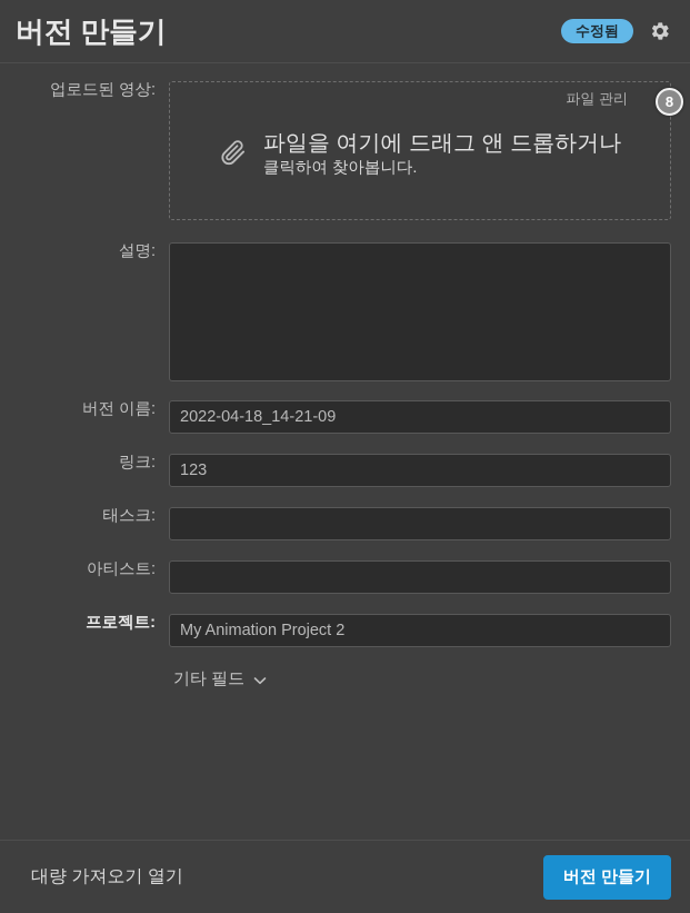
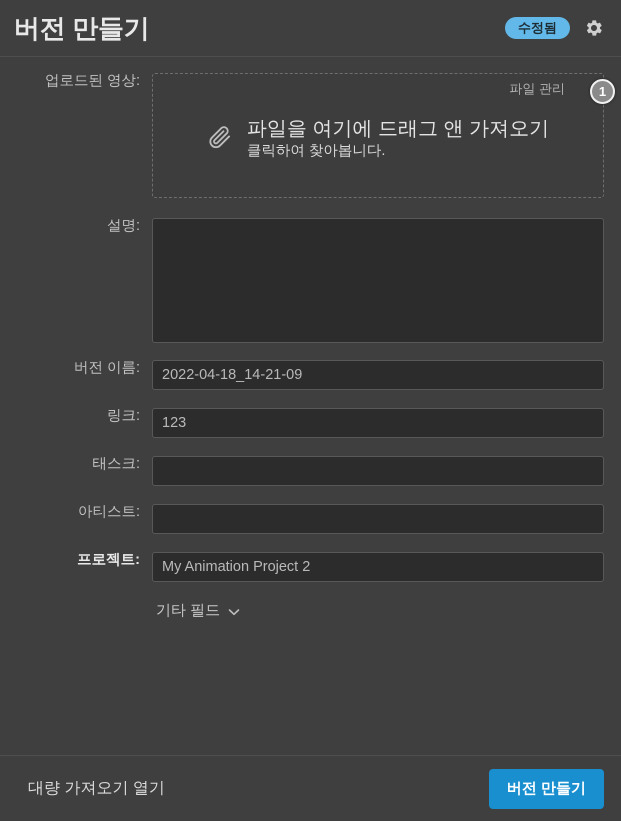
  버전 만들기
  수정됨
  업로드된 영상:
  파일 관리
- 8
+ 1
- 파일을 여기에 드래그 앤 드롭하거나
+ 파일을 여기에 드래그 앤 가져오기
  클릭하여 찾아봅니다.
  설명:
  버전 이름:
  2022-04-18_14-21-09
  링크:
  123
  태스크:
  아티스트:
  프로젝트:
  My Animation Project 2
  기타 필드
  대량 가져오기 열기
  버전 만들기
